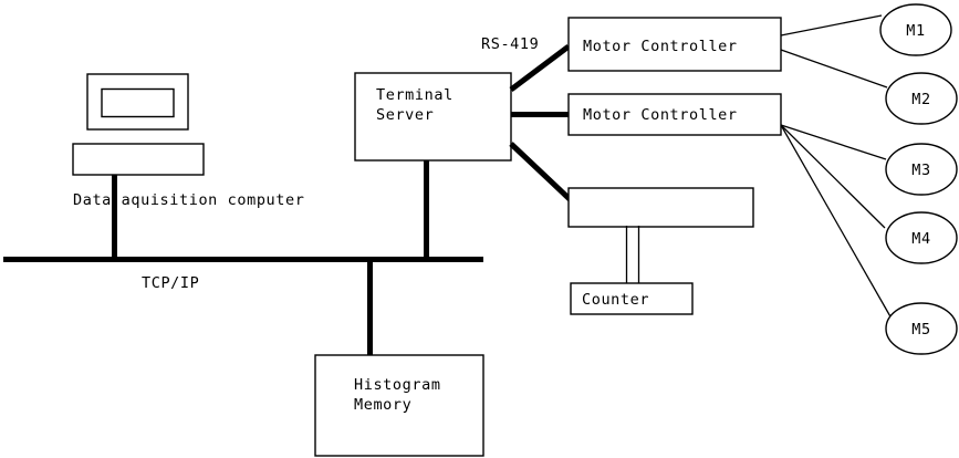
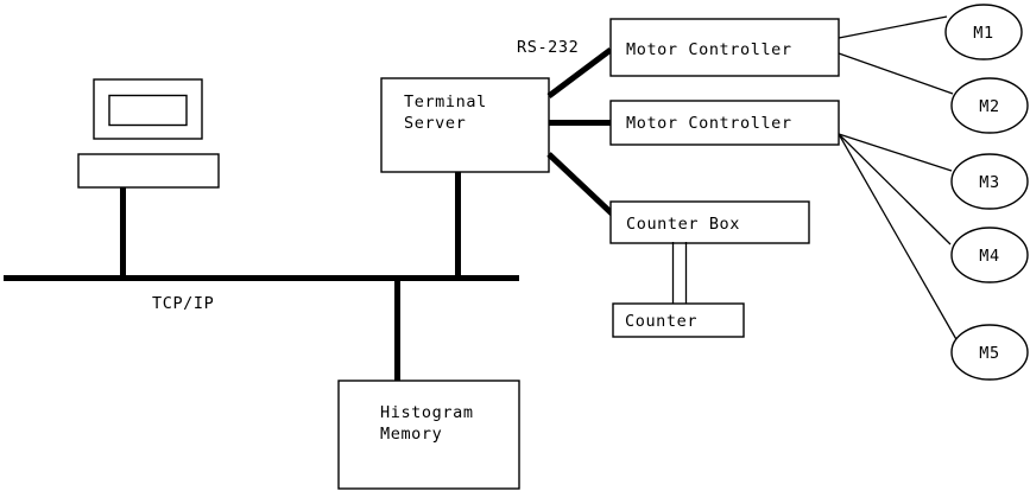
- Data aquisition computer
  TCP/IP
  Terminal
  Server
- RS-419
+ RS-232
  Motor Controller
  Motor Controller
  M1
  M2
  M3
  M4
  M5
+ Counter Box
  Counter
  Histogram
  Memory
